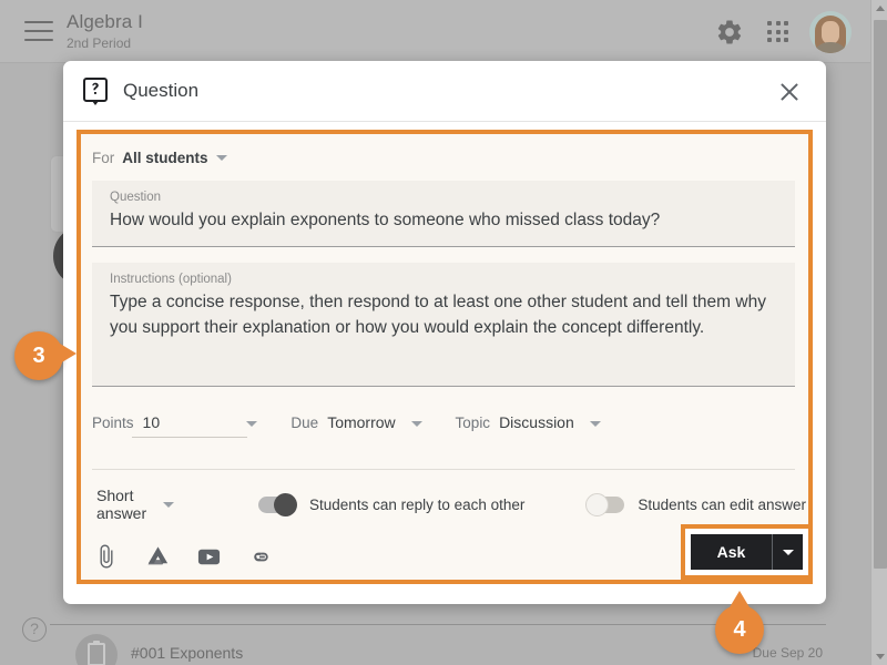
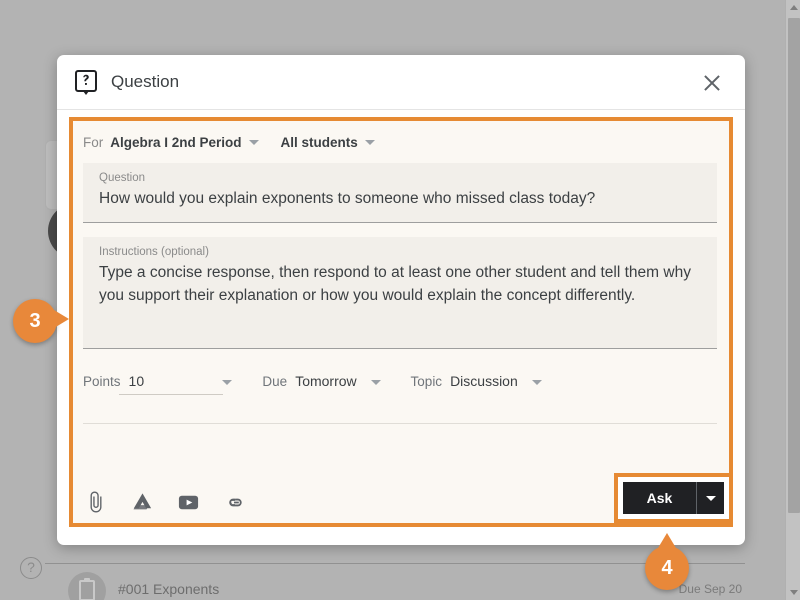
- Algebra I
- 2nd Period
  ?
  #001 Exponents
  Due Sep 20
  Question
  For
+ Algebra I 2nd Period
  All students
  Question
  How would you explain exponents to someone who missed class today?
  Instructions (optional)
  Type a concise response, then respond to at least one other student and tell them why you support their explanation or how you would explain the concept differently.
  Points
  10
  Due
  Tomorrow
  Topic
  Discussion
- Short answer
- Students can reply to each other
- Students can edit answer
  Ask
  3
  4
